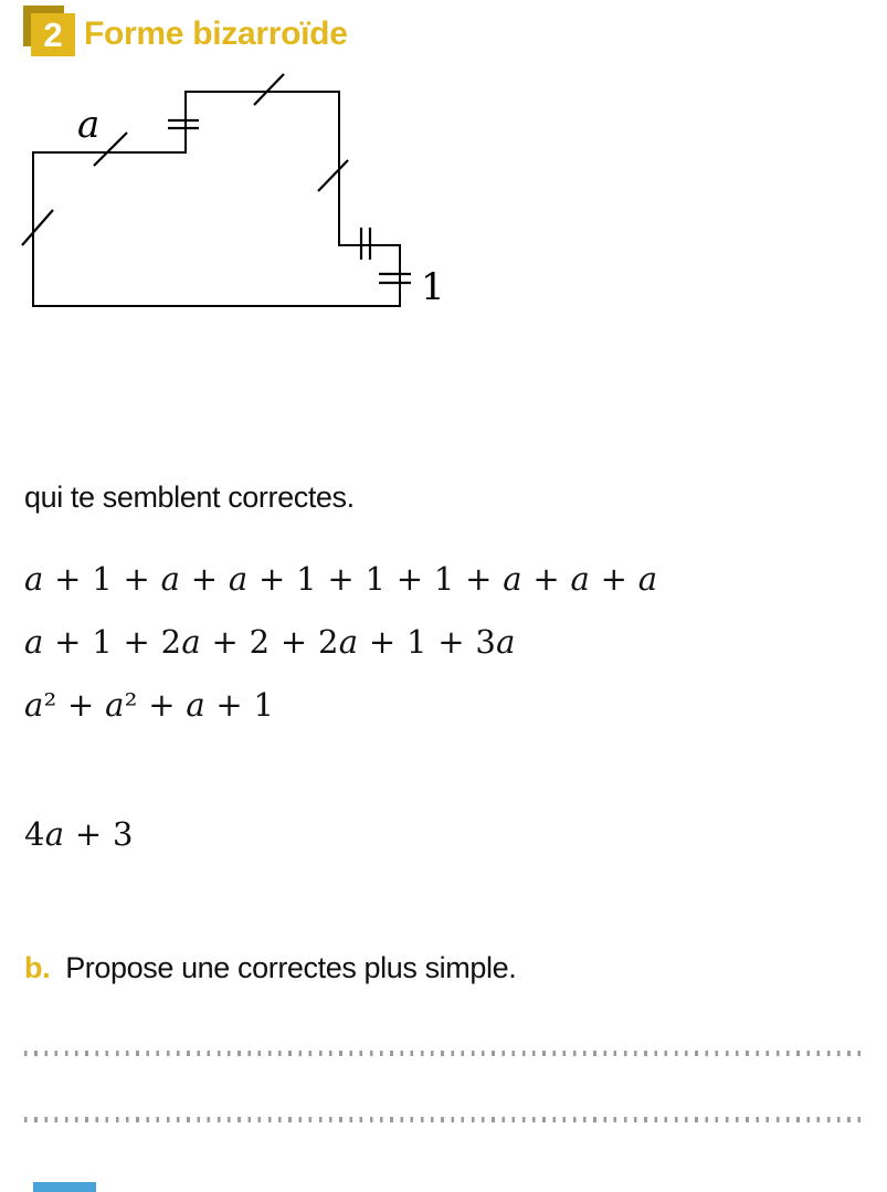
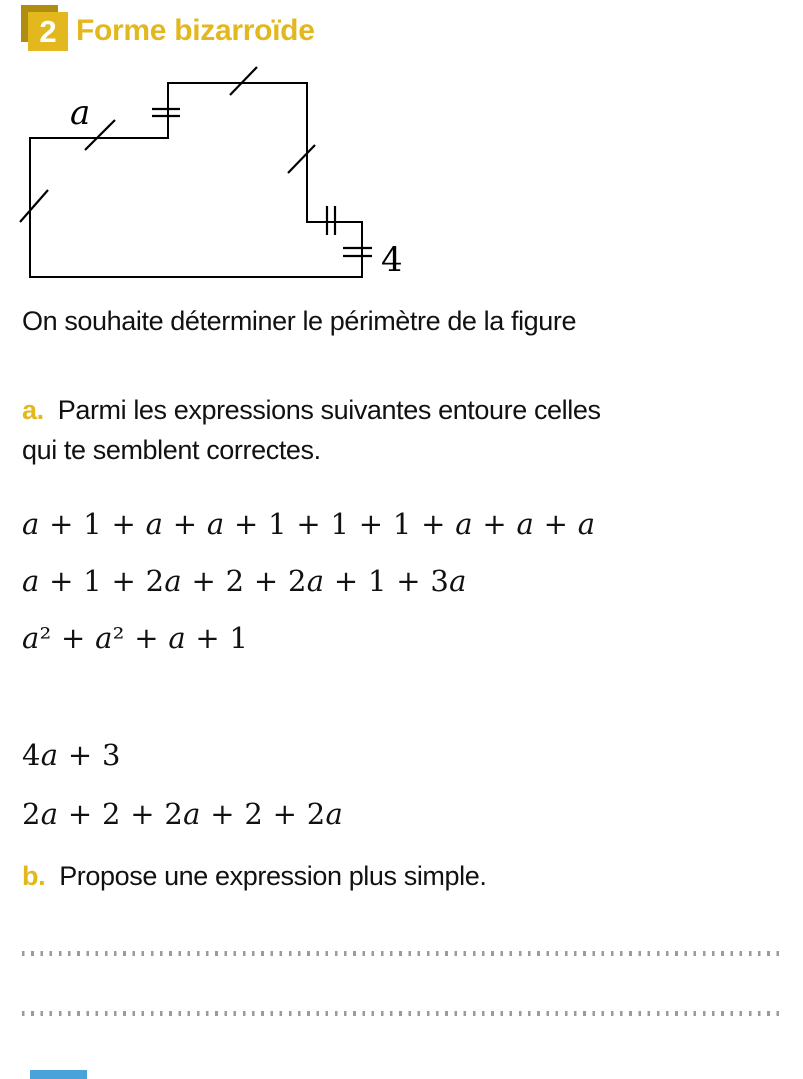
  2
  Forme bizarroïde
  a
- 1
+ 4
+ On souhaite déterminer le périmètre de la figure
+ a. Parmi les expressions suivantes entoure celles
  qui te semblent correctes.
  a + 1 + a + a + 1 + 1 + 1 + a + a + a
  a + 1 + 2a + 2 + 2a + 1 + 3a
  a² + a² + a + 1
  4a + 3
+ 2a + 2 + 2a + 2 + 2a
- b. Propose une correctes plus simple.
+ b. Propose une expression plus simple.
